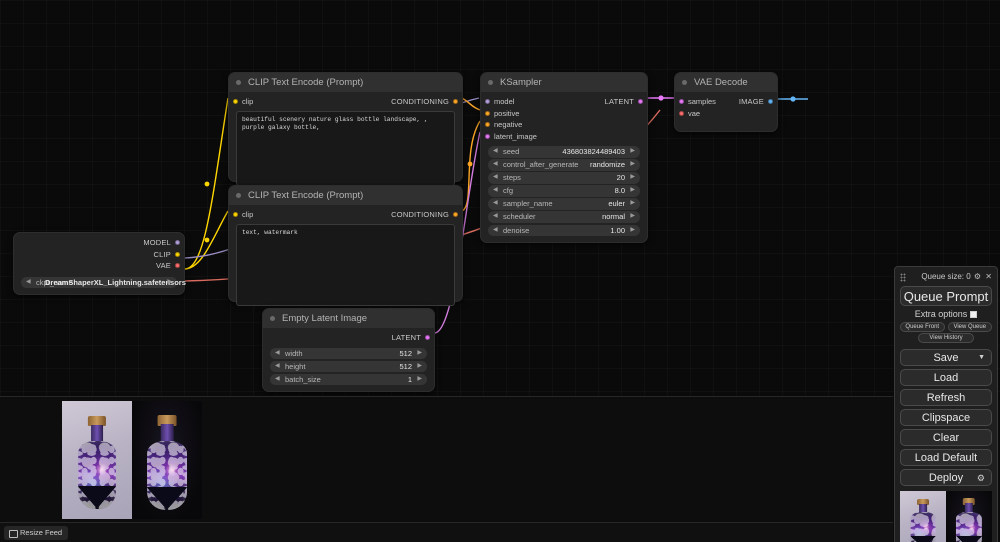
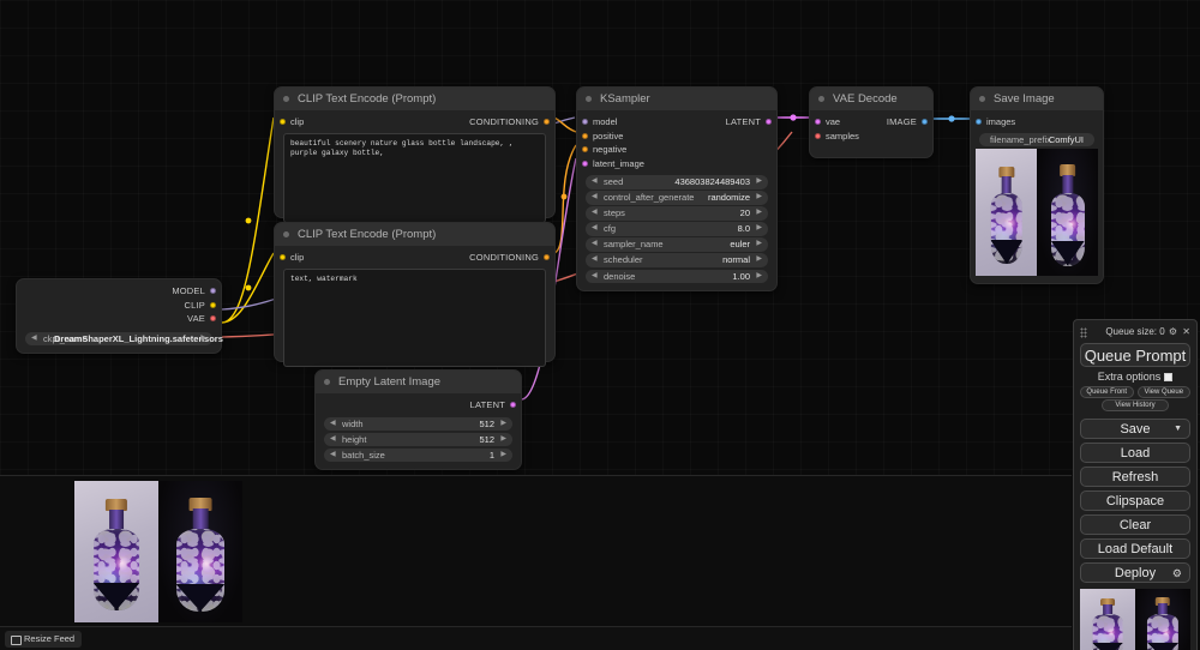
  MODEL
  CLIP
  VAE
  ckpt_name
  DreamShaperXL_Lightning.safetesors
  CLIP Text Encode (Prompt)
  clip
  CONDITIONING
  CLIP Text Encode (Prompt)
  clip
  CONDITIONING
  Empty Latent Image
  LATENT
  width
  512
  height
  512
  batch_size
  1
  KSampler
  model
  LATENT
  positive
  negative
  latent_image
  seed
  436803824489403
  control_after_generate
  randomize
  steps
  20
  cfg
  8.0
  sampler_name
  euler
  scheduler
  normal
  denoise
  1.00
  VAE Decode
- samples
+ vae
  IMAGE
- vae
+ samples
+ Save Image
+ images
+ filename_prefix
+ ComfyUI
  Resize Feed
  Queue size: 0
  ⚙
  ✕
  Queue Prompt
  Extra options
  Save
  Load
  Refresh
  Clipspace
  Clear
  Load Default
  Deploy
  ⚙
